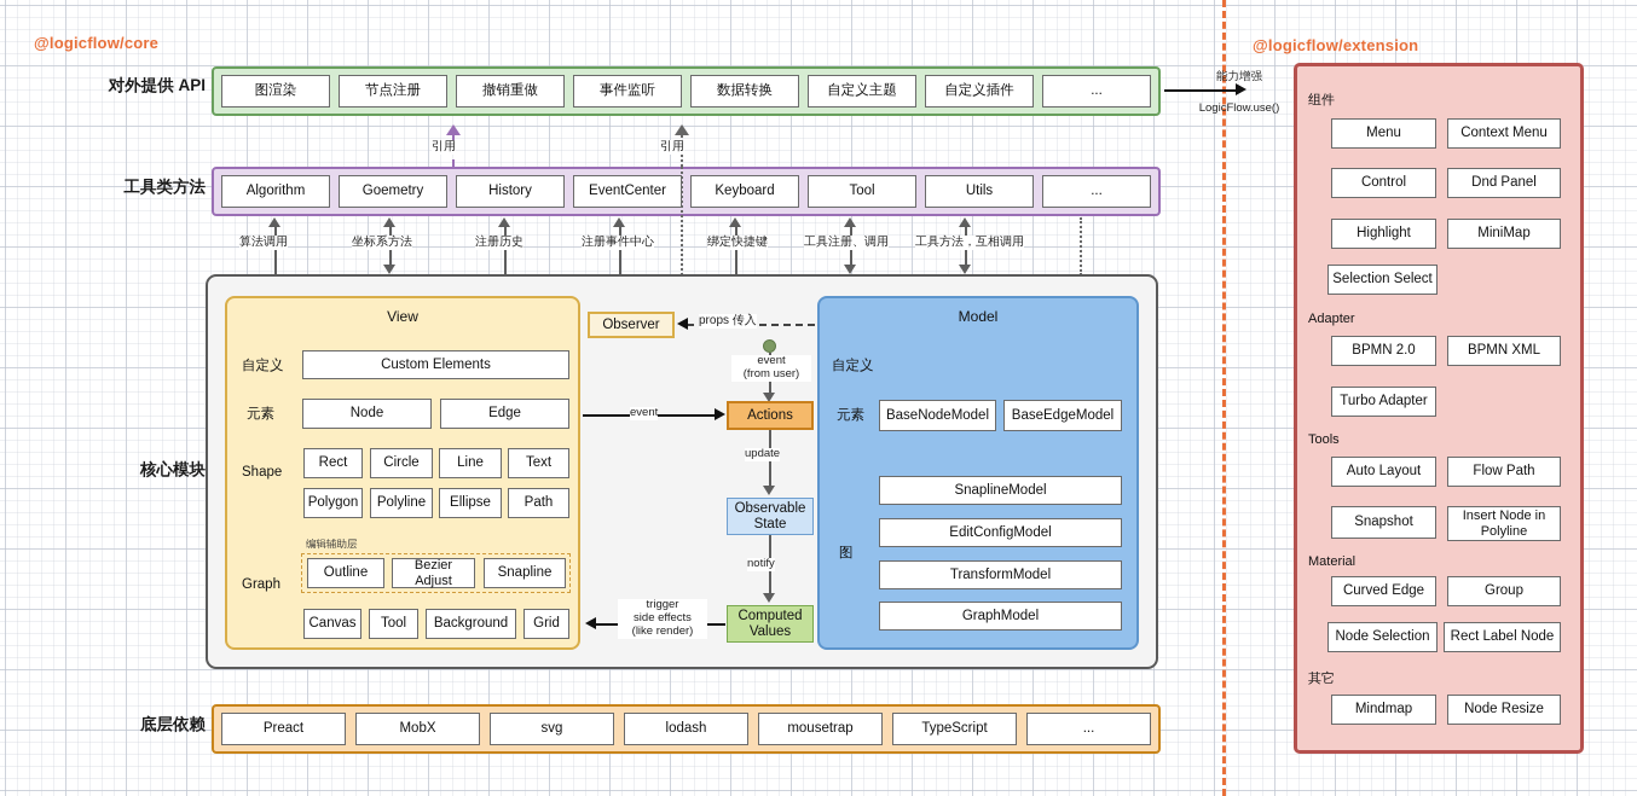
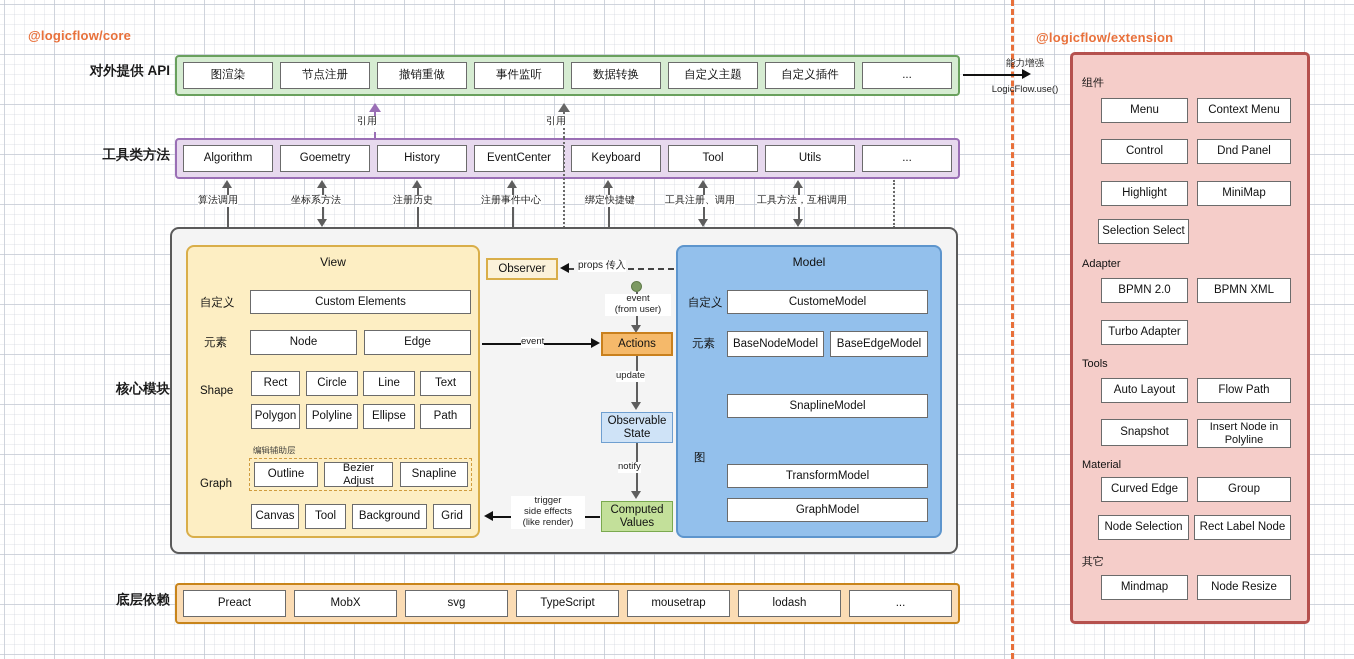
  @logicflow/core
  @logicflow/extension
  对外提供 API
  图渲染
  节点注册
  撤销重做
  事件监听
  数据转换
  自定义主题
  自定义插件
  ...
  引用
  引用
  能力增强
  LogicFlow.use()
  工具类方法
  Algorithm
  Goemetry
  History
  EventCenter
  Keyboard
  Tool
  Utils
  ...
  算法调用
  坐标系方法
  注册历史
  注册事件中心
  绑定快捷键
  工具注册、调用
  工具方法，互相调用
  核心模块
  View
  自定义
  Custom Elements
  元素
  Node
  Edge
  Shape
  Rect
  Circle
  Line
  Text
  Polygon
  Polyline
  Ellipse
  Path
  Graph
  编辑辅助层
  Outline
  Bezier
  Adjust
  Snapline
  Canvas
  Tool
  Background
  Grid
  Observer
  props 传入
  event
  (from user)
  Actions
  event
  update
  Observable
  State
  notify
  Computed
  Values
  trigger
  side effects
  (like render)
  Model
  自定义
+ CustomeModel
  元素
  BaseNodeModel
  BaseEdgeModel
  图
  SnaplineModel
- EditConfigModel
  TransformModel
  GraphModel
  底层依赖
  Preact
  MobX
  svg
- lodash
+ TypeScript
  mousetrap
- TypeScript
+ lodash
  ...
  组件
  Menu
  Context Menu
  Control
  Dnd Panel
  Highlight
  MiniMap
  Selection Select
  Adapter
  BPMN 2.0
  BPMN XML
  Turbo Adapter
  Tools
  Auto Layout
  Flow Path
  Snapshot
  Insert Node in
  Polyline
  Material
  Curved Edge
  Group
  Node Selection
  Rect Label Node
  其它
  Mindmap
  Node Resize
